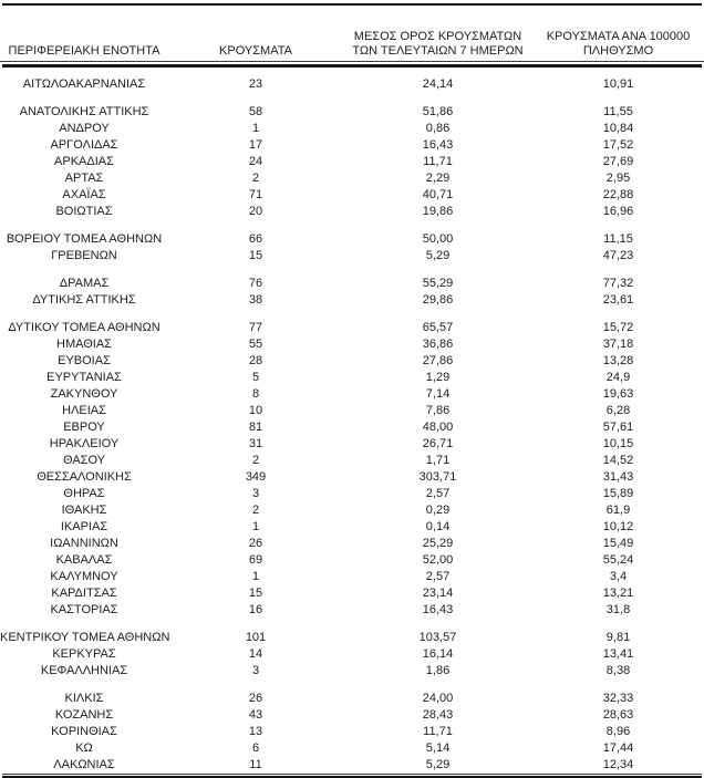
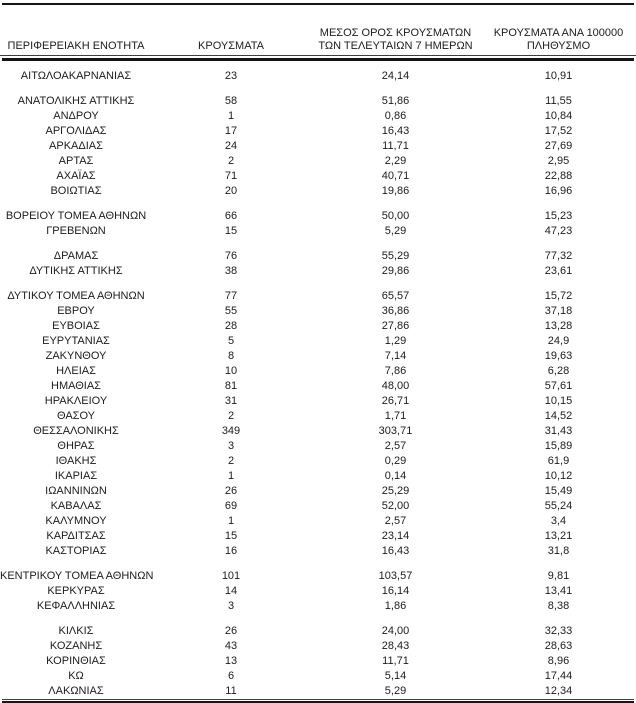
  ΠΕΡΙΦΕΡΕΙΑΚΗ ΕΝΟΤΗΤΑ
  ΚΡΟΥΣΜΑΤΑ
  ΜΕΣΟΣ ΟΡΟΣ ΚΡΟΥΣΜΑΤΩΝ
  ΤΩΝ ΤΕΛΕΥΤΑΙΩΝ 7 ΗΜΕΡΩΝ
  ΚΡΟΥΣΜΑΤΑ ΑΝΑ 100000
  ΠΛΗΘΥΣΜΟ
  ΑΙΤΩΛΟΑΚΑΡΝΑΝΙΑΣ
  23
  24,14
  10,91
  ΑΝΑΤΟΛΙΚΗΣ ΑΤΤΙΚΗΣ
  58
  51,86
  11,55
  ΑΝΔΡΟΥ
  1
  0,86
  10,84
  ΑΡΓΟΛΙΔΑΣ
  17
  16,43
  17,52
  ΑΡΚΑΔΙΑΣ
  24
  11,71
  27,69
  ΑΡΤΑΣ
  2
  2,29
  2,95
  ΑΧΑΪΑΣ
  71
  40,71
  22,88
  ΒΟΙΩΤΙΑΣ
  20
  19,86
  16,96
  ΒΟΡΕΙΟΥ ΤΟΜΕΑ ΑΘΗΝΩΝ
  66
  50,00
- 11,15
+ 15,23
  ΓΡΕΒΕΝΩΝ
  15
  5,29
  47,23
  ΔΡΑΜΑΣ
  76
  55,29
  77,32
  ΔΥΤΙΚΗΣ ΑΤΤΙΚΗΣ
  38
  29,86
  23,61
  ΔΥΤΙΚΟΥ ΤΟΜΕΑ ΑΘΗΝΩΝ
  77
  65,57
  15,72
- ΗΜΑΘΙΑΣ
+ ΕΒΡΟΥ
  55
  36,86
  37,18
  ΕΥΒΟΙΑΣ
  28
  27,86
  13,28
  ΕΥΡΥΤΑΝΙΑΣ
  5
  1,29
  24,9
  ΖΑΚΥΝΘΟΥ
  8
  7,14
  19,63
  ΗΛΕΙΑΣ
  10
  7,86
  6,28
- ΕΒΡΟΥ
+ ΗΜΑΘΙΑΣ
  81
  48,00
  57,61
  ΗΡΑΚΛΕΙΟΥ
  31
  26,71
  10,15
  ΘΑΣΟΥ
  2
  1,71
  14,52
  ΘΕΣΣΑΛΟΝΙΚΗΣ
  349
  303,71
  31,43
  ΘΗΡΑΣ
  3
  2,57
  15,89
  ΙΘΑΚΗΣ
  2
  0,29
  61,9
  ΙΚΑΡΙΑΣ
  1
  0,14
  10,12
  ΙΩΑΝΝΙΝΩΝ
  26
  25,29
  15,49
  ΚΑΒΑΛΑΣ
  69
  52,00
  55,24
  ΚΑΛΥΜΝΟΥ
  1
  2,57
  3,4
  ΚΑΡΔΙΤΣΑΣ
  15
  23,14
  13,21
  ΚΑΣΤΟΡΙΑΣ
  16
  16,43
  31,8
  ΚΕΝΤΡΙΚΟΥ ΤΟΜΕΑ ΑΘΗΝΩΝ
  101
  103,57
  9,81
  ΚΕΡΚΥΡΑΣ
  14
  16,14
  13,41
  ΚΕΦΑΛΛΗΝΙΑΣ
  3
  1,86
  8,38
  ΚΙΛΚΙΣ
  26
  24,00
  32,33
  ΚΟΖΑΝΗΣ
  43
  28,43
  28,63
  ΚΟΡΙΝΘΙΑΣ
  13
  11,71
  8,96
  ΚΩ
  6
  5,14
  17,44
  ΛΑΚΩΝΙΑΣ
  11
  5,29
  12,34
